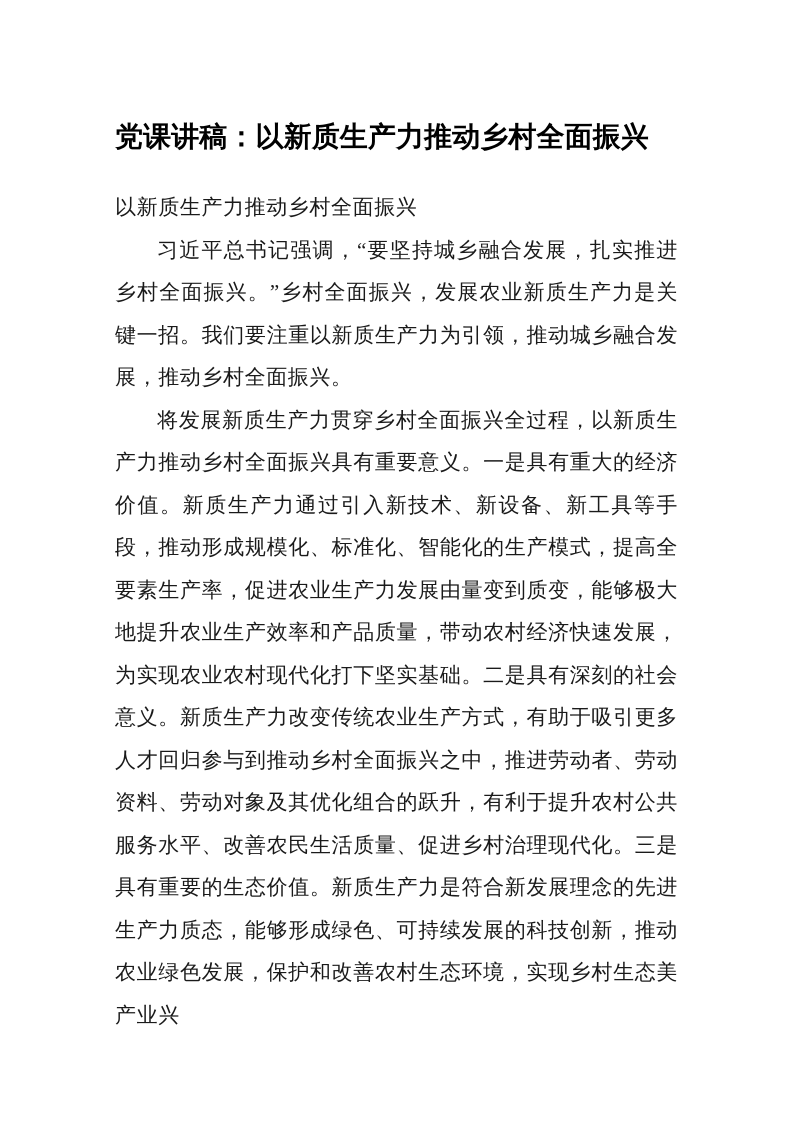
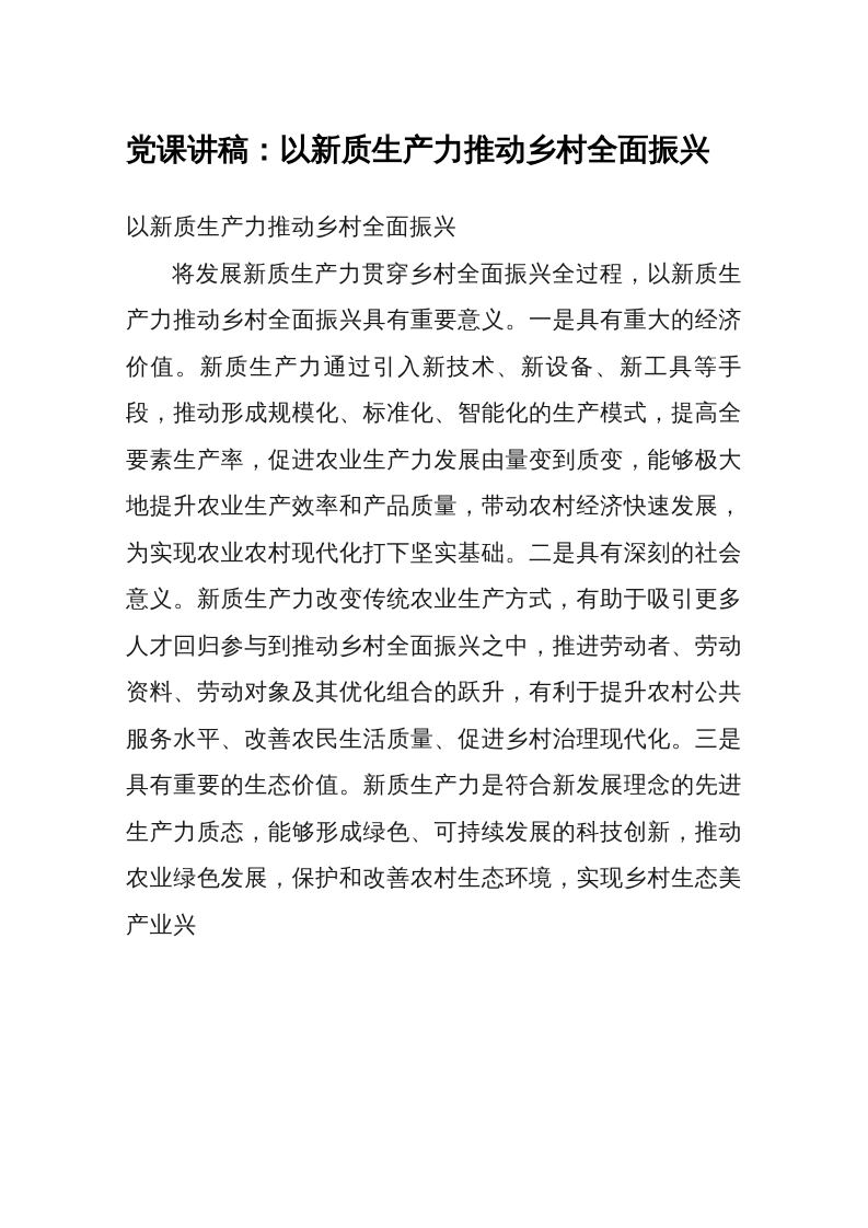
  党课讲稿：以新质生产力推动乡村全面振兴
  以新质生产力推动乡村全面振兴
- 习近平总书记强调，“要坚持城乡融合发展，扎实推进乡村全面振兴。”乡村全面振兴，发展农业新质生产力是关键一招。我们要注重以新质生产力为引领，推动城乡融合发展，推动乡村全面振兴。
  将发展新质生产力贯穿乡村全面振兴全过程，以新质生产力推动乡村全面振兴具有重要意义。一是具有重大的经济价值。新质生产力通过引入新技术、新设备、新工具等手段，推动形成规模化、标准化、智能化的生产模式，提高全要素生产率，促进农业生产力发展由量变到质变，能够极大地提升农业生产效率和产品质量，带动农村经济快速发展，为实现农业农村现代化打下坚实基础。二是具有深刻的社会意义。新质生产力改变传统农业生产方式，有助于吸引更多人才回归参与到推动乡村全面振兴之中，推进劳动者、劳动资料、劳动对象及其优化组合的跃升，有利于提升农村公共服务水平、改善农民生活质量、促进乡村治理现代化。三是具有重要的生态价值。新质生产力是符合新发展理念的先进生产力质态，能够形成绿色、可持续发展的科技创新，推动农业绿色发展，保护和改善农村生态环境，实现乡村生态美产业兴
